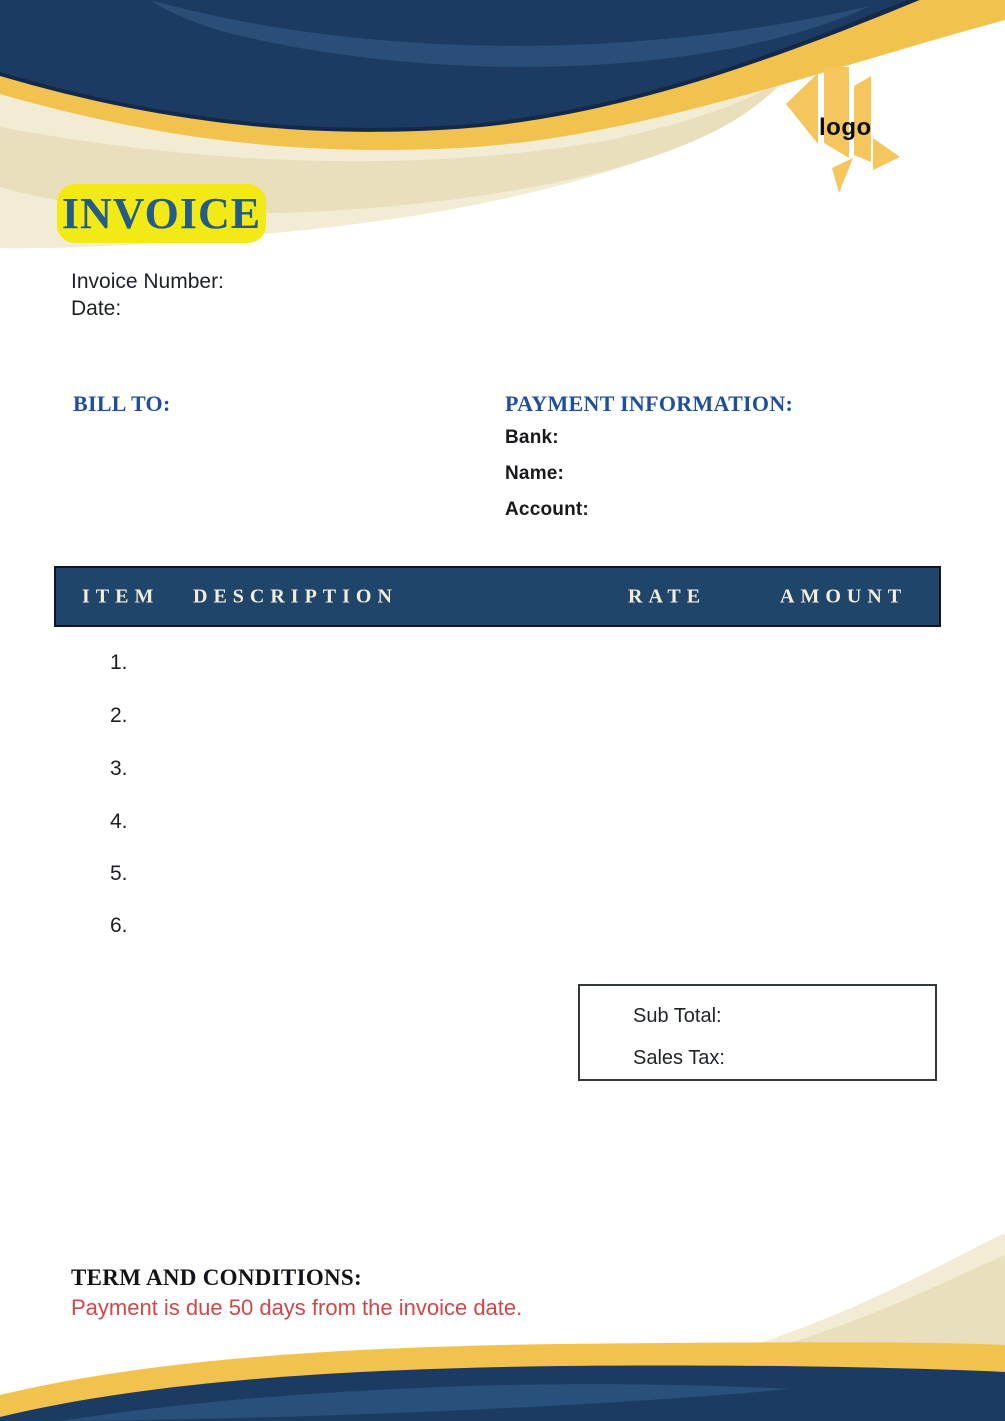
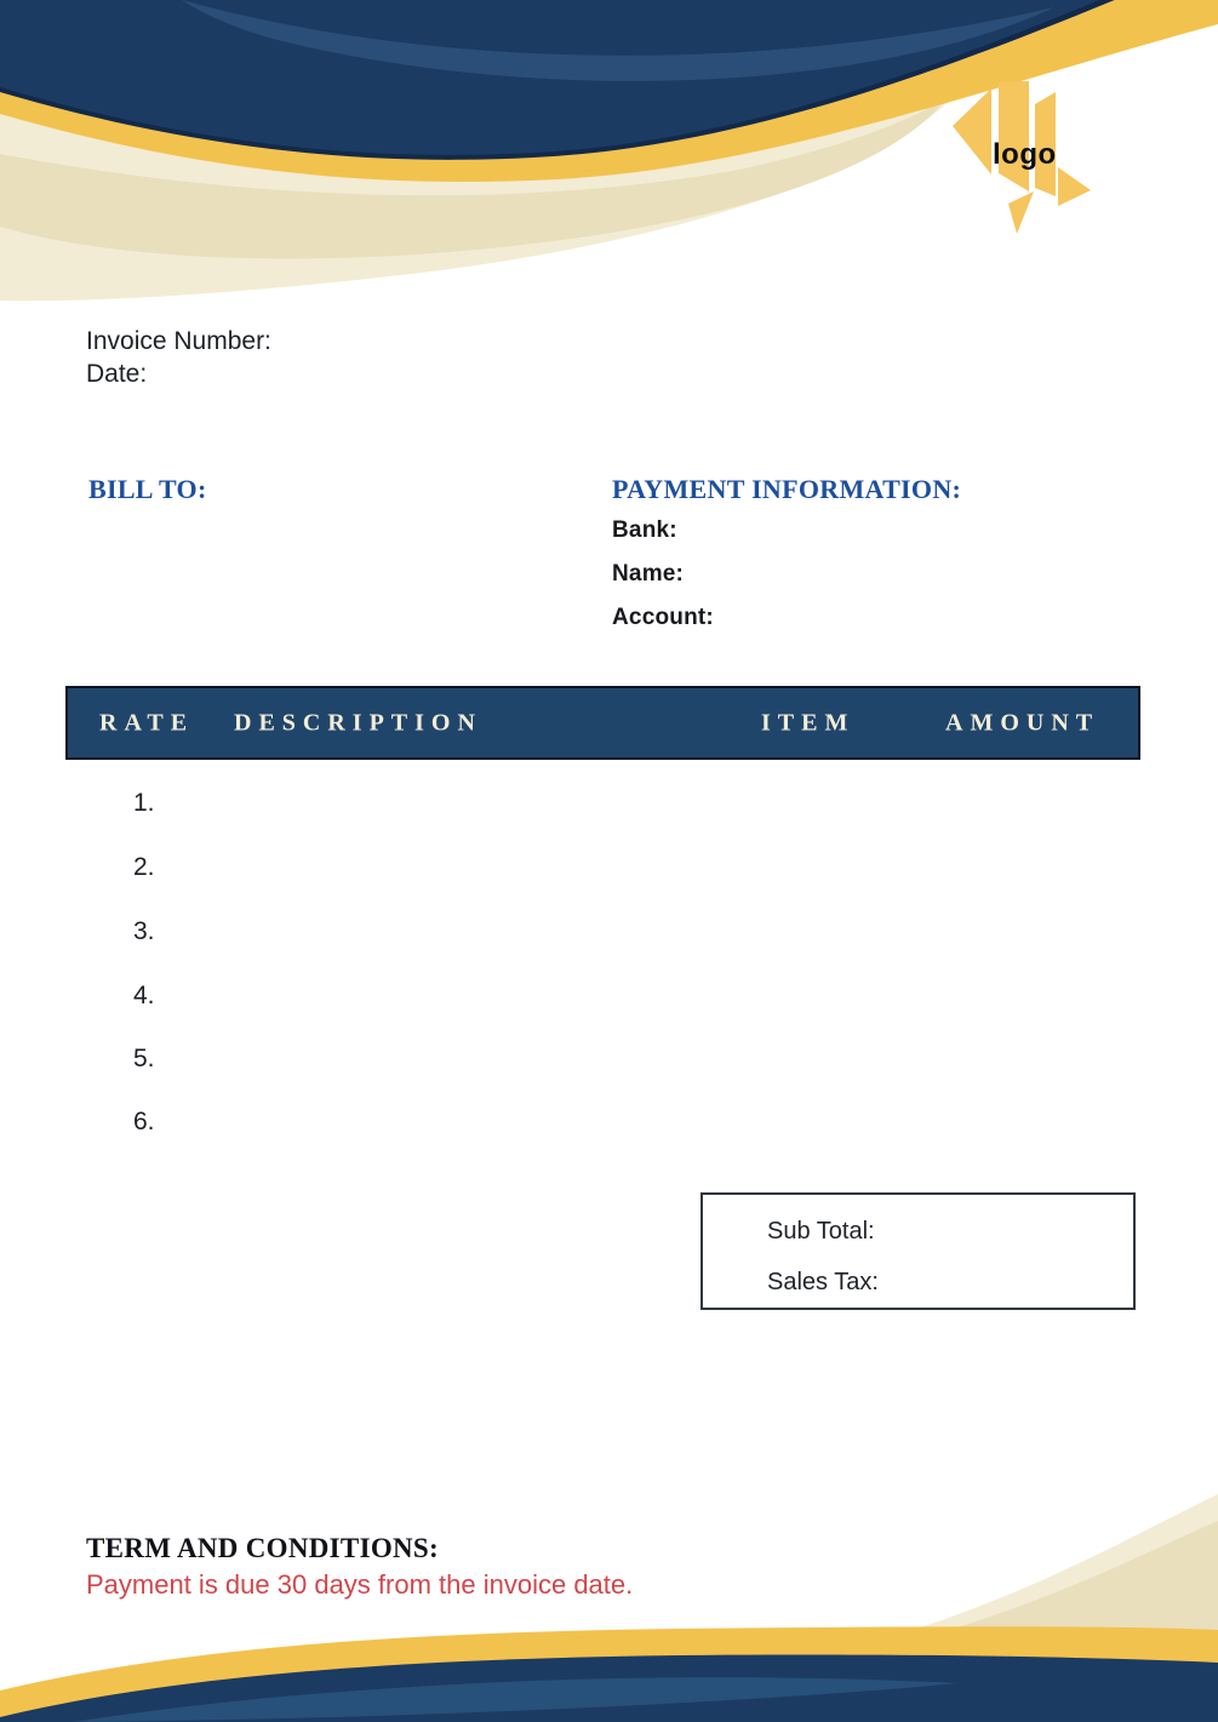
  logo
- INVOICE
  Invoice Number:
  Date:
  BILL TO:
  PAYMENT INFORMATION:
  Bank:
  Name:
  Account:
- ITEM
+ RATE
  DESCRIPTION
- RATE
+ ITEM
  AMOUNT
  1.
  2.
  3.
  4.
  5.
  6.
  Sub Total:
  Sales Tax:
  TERM AND CONDITIONS:
- Payment is due 50 days from the invoice date.
+ Payment is due 30 days from the invoice date.
